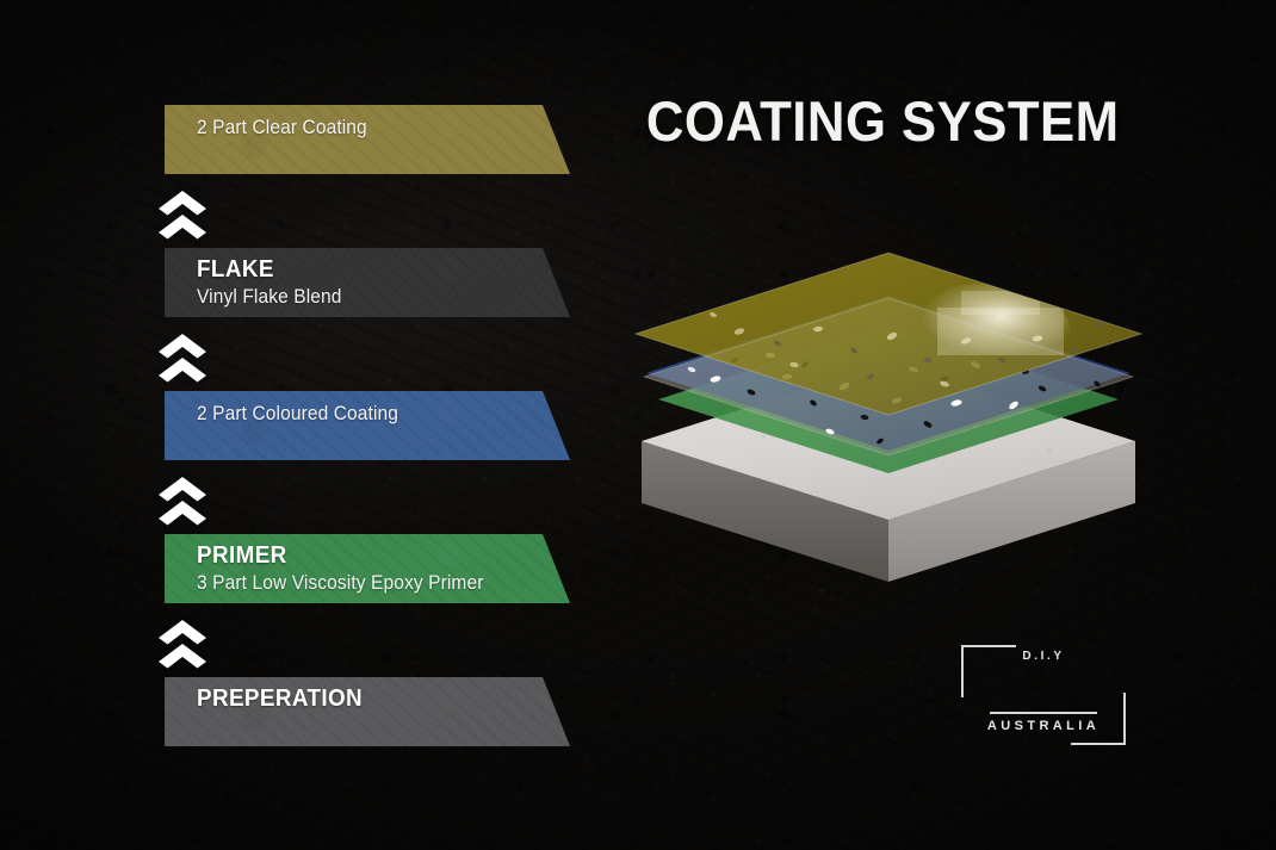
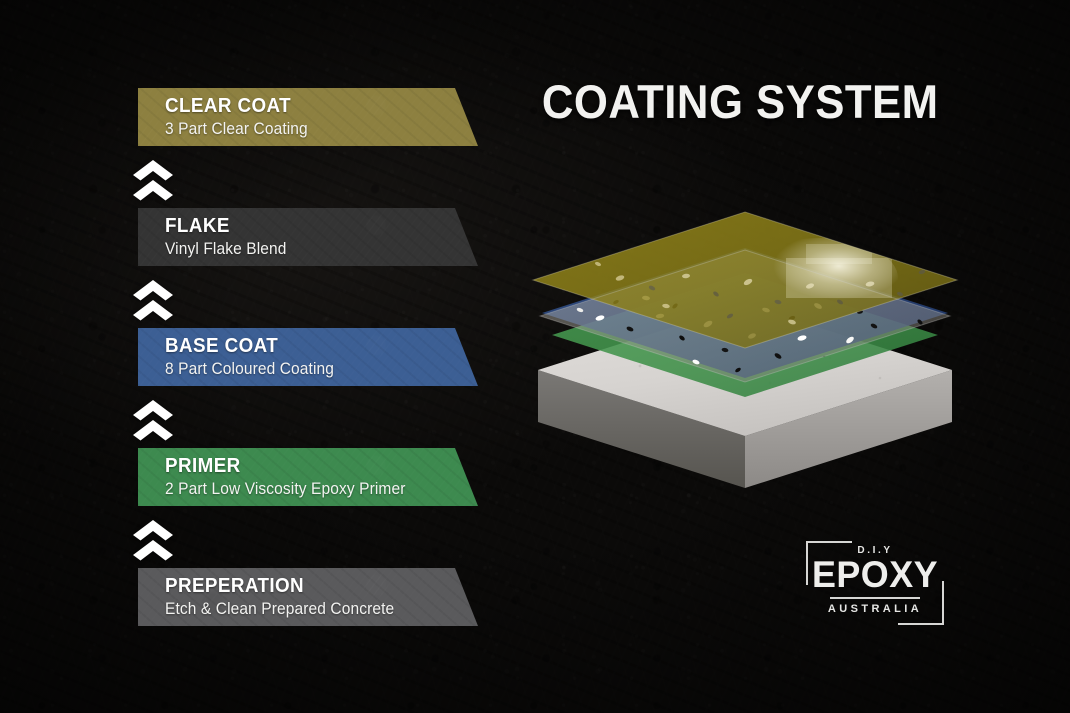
  COATING SYSTEM
+ CLEAR COAT
- 2 Part Clear Coating
+ 3 Part Clear Coating
  FLAKE
  Vinyl Flake Blend
+ BASE COAT
- 2 Part Coloured Coating
+ 8 Part Coloured Coating
  PRIMER
- 3 Part Low Viscosity Epoxy Primer
+ 2 Part Low Viscosity Epoxy Primer
  PREPERATION
+ Etch & Clean Prepared Concrete
  D.I.Y
+ EPOXY
  AUSTRALIA
